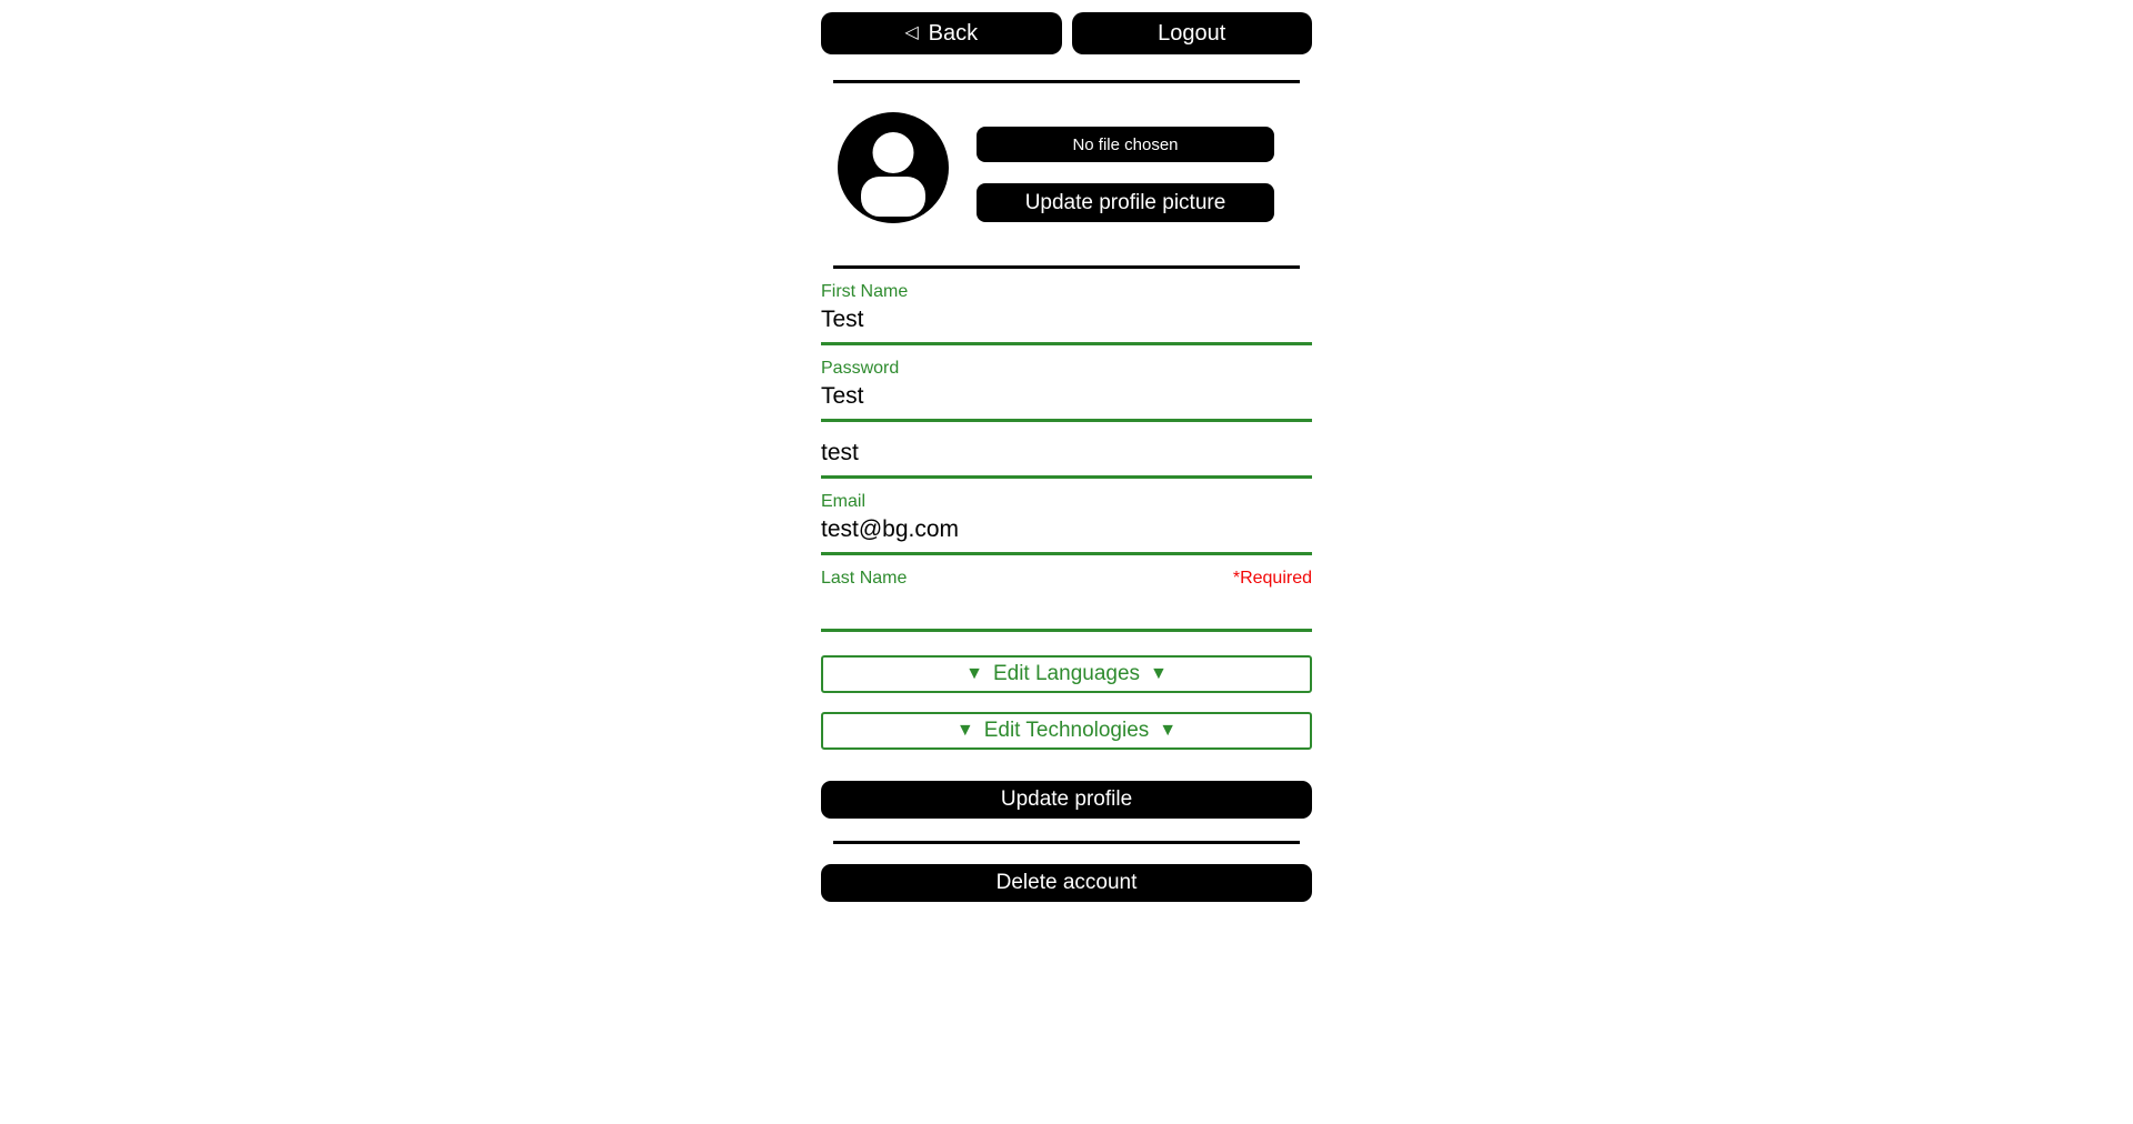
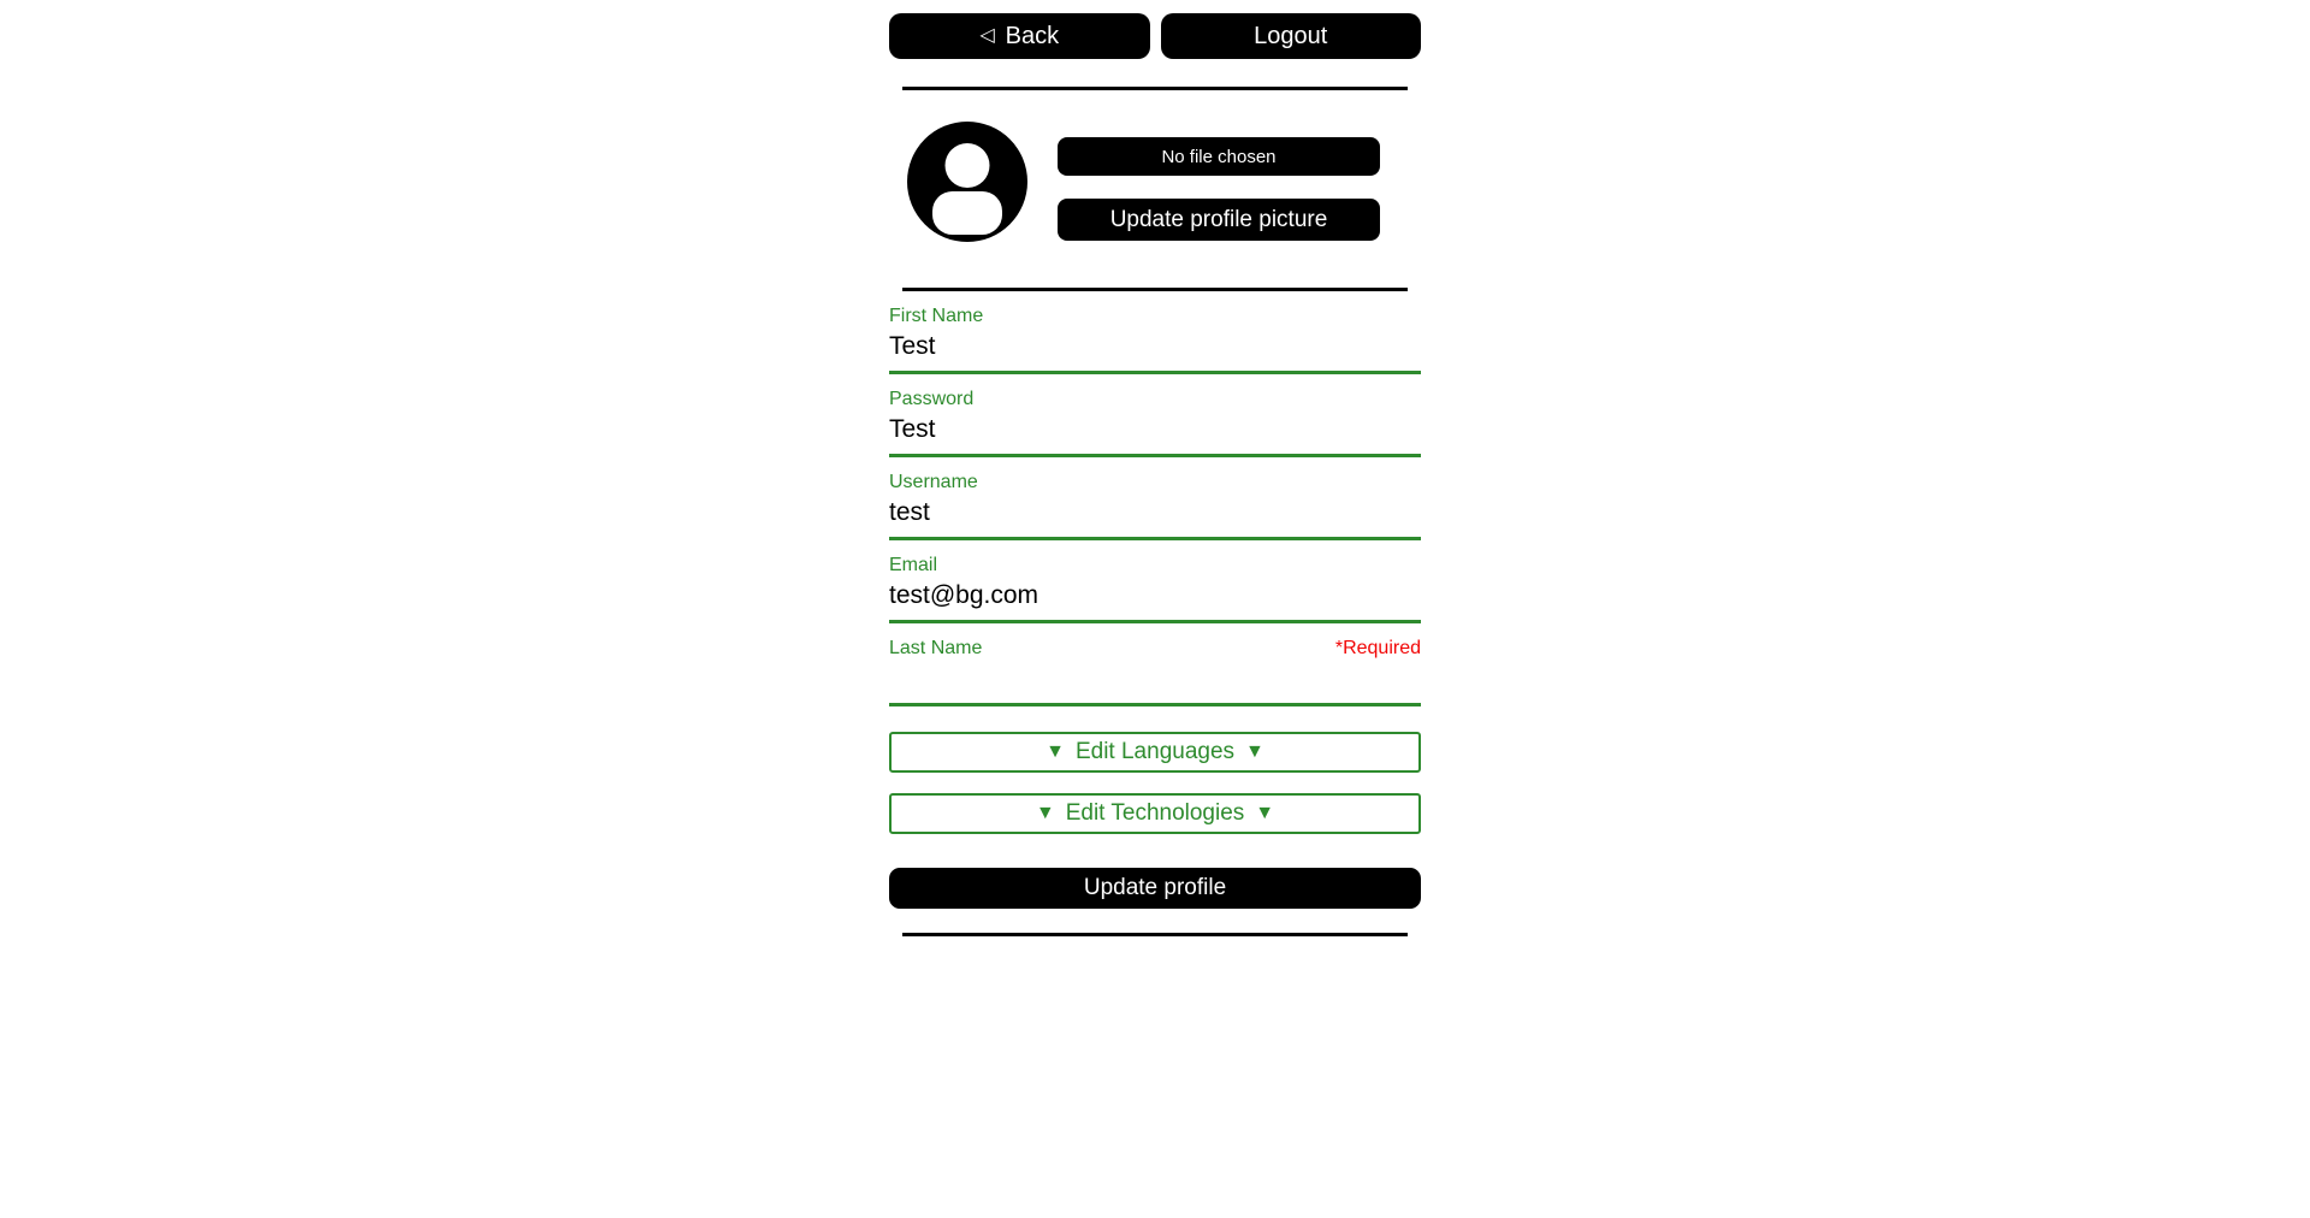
  ◁
  Back
  Logout
  No file chosen
  Update profile picture
  First Name
  Test
  Password
  Test
+ Username
  test
  Email
  test@bg.com
  Last Name
  *Required
  ▼
  Edit Languages
  ▼
  ▼
  Edit Technologies
  ▼
  Update profile
- Delete account
